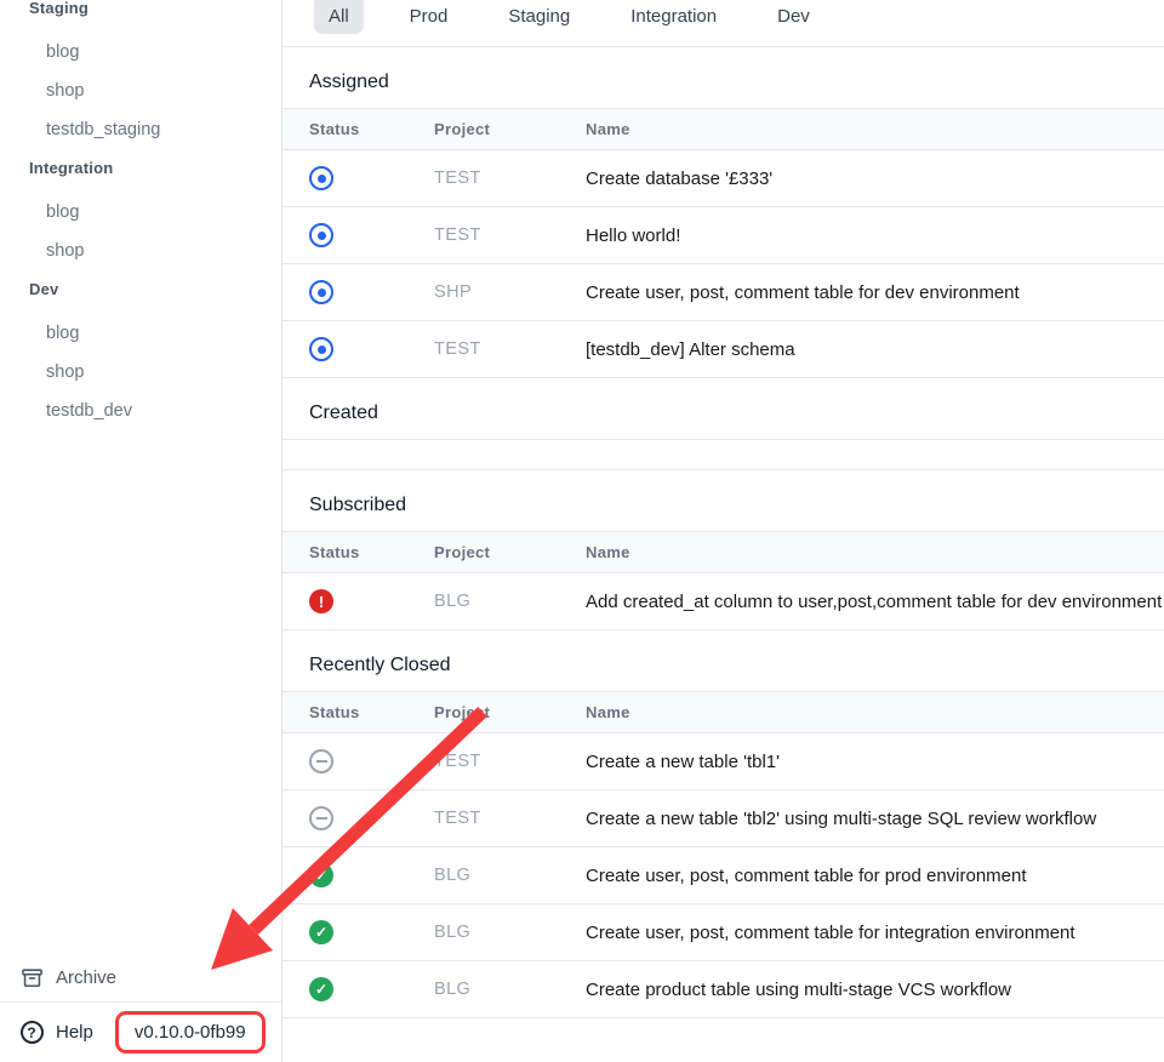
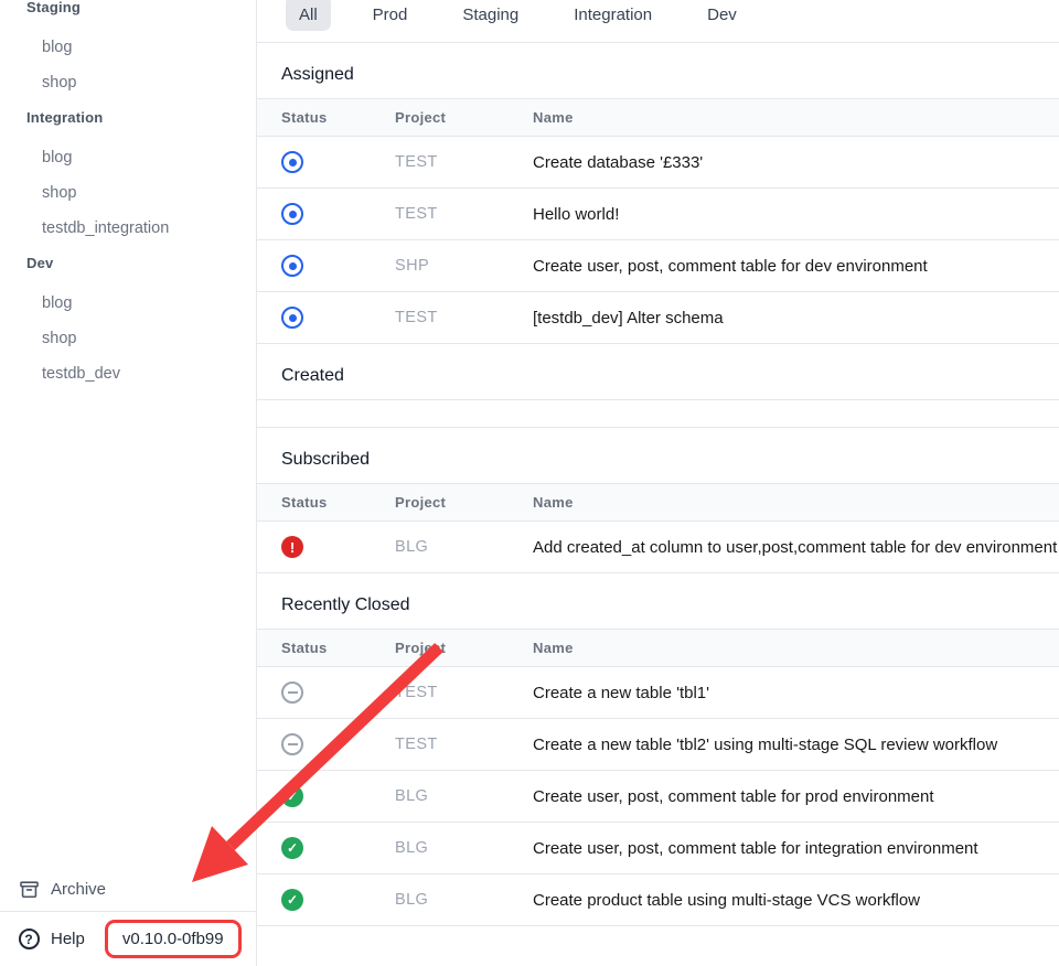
  Staging
  blog
  shop
- testdb_staging
  Integration
  blog
  shop
+ testdb_integration
  Dev
  blog
  shop
  testdb_dev
  Archive
  ?
  Help
  v0.10.0-0fb99
  All
  Prod
  Staging
  Integration
  Dev
  Assigned
  Status
  Project
  Name
  TEST
  Create database '£333'
  TEST
  Hello world!
  SHP
  Create user, post, comment table for dev environment
  TEST
  [testdb_dev] Alter schema
  Created
  Subscribed
  Status
  Project
  Name
  !
  BLG
  Add created_at column to user,post,comment table for dev environment
  Recently Closed
  Status
  Projet
  Name
  EST
  Create a new table 'tbl1'
  TEST
  Create a new table 'tbl2' using multi-stage SQL review workflow
  ✓
  BLG
  Create user, post, comment table for prod environment
  ✓
  BLG
  Create user, post, comment table for integration environment
  ✓
  BLG
  Create product table using multi-stage VCS workflow
